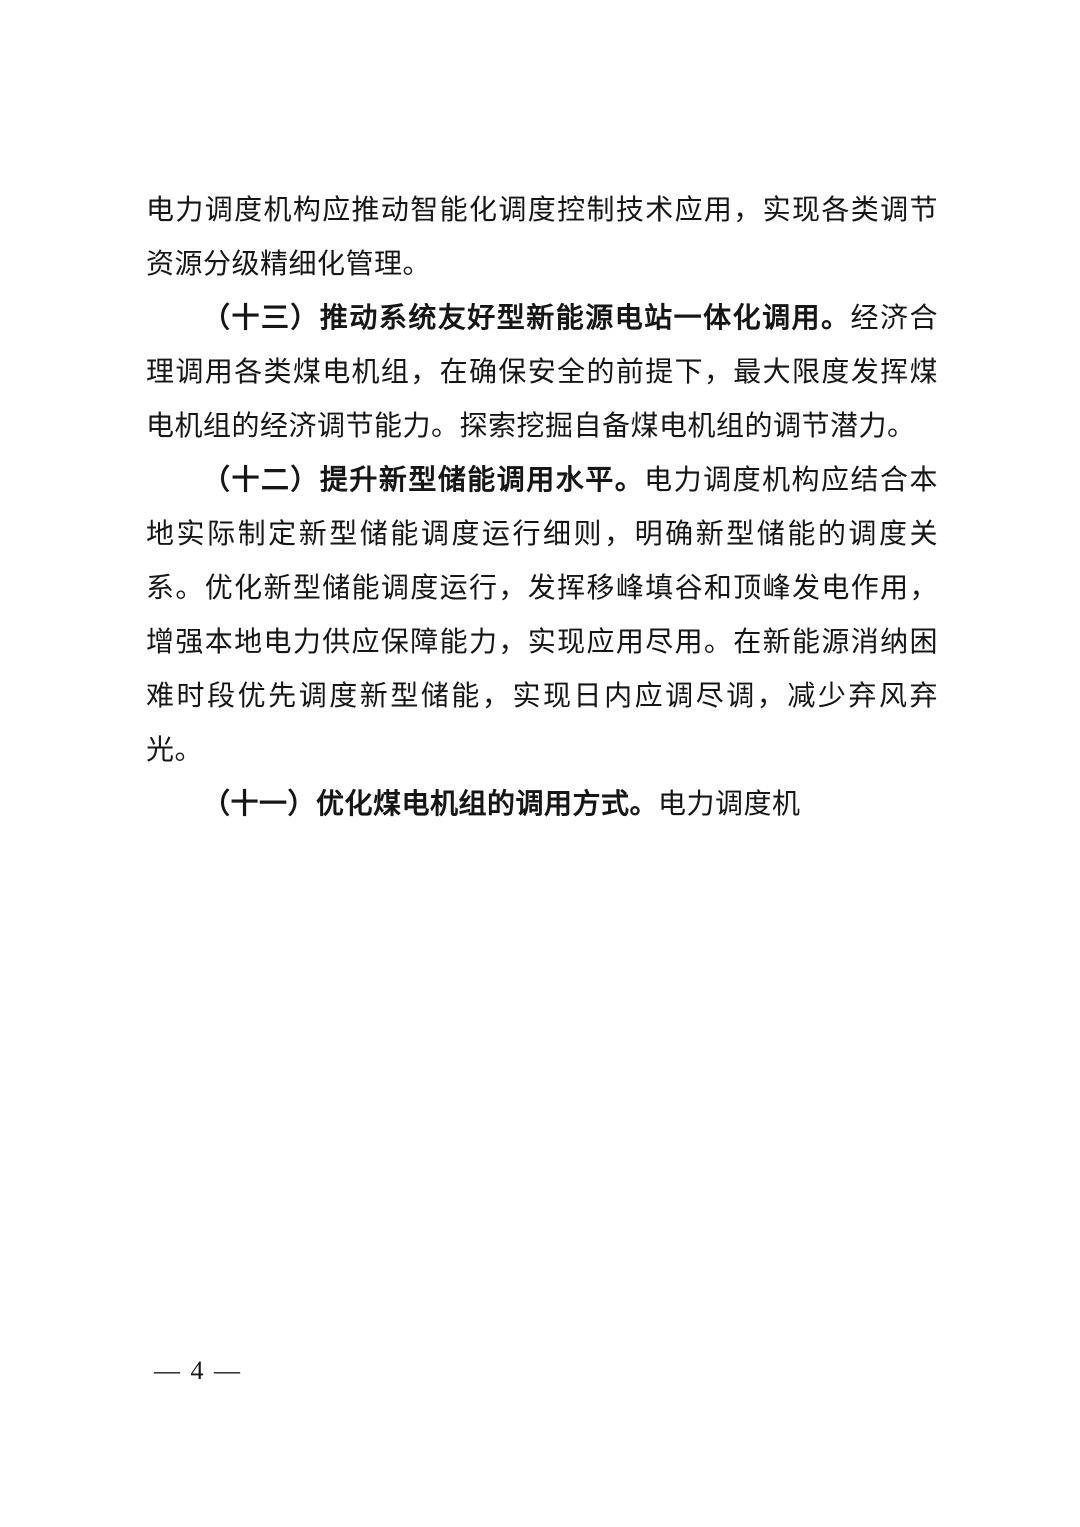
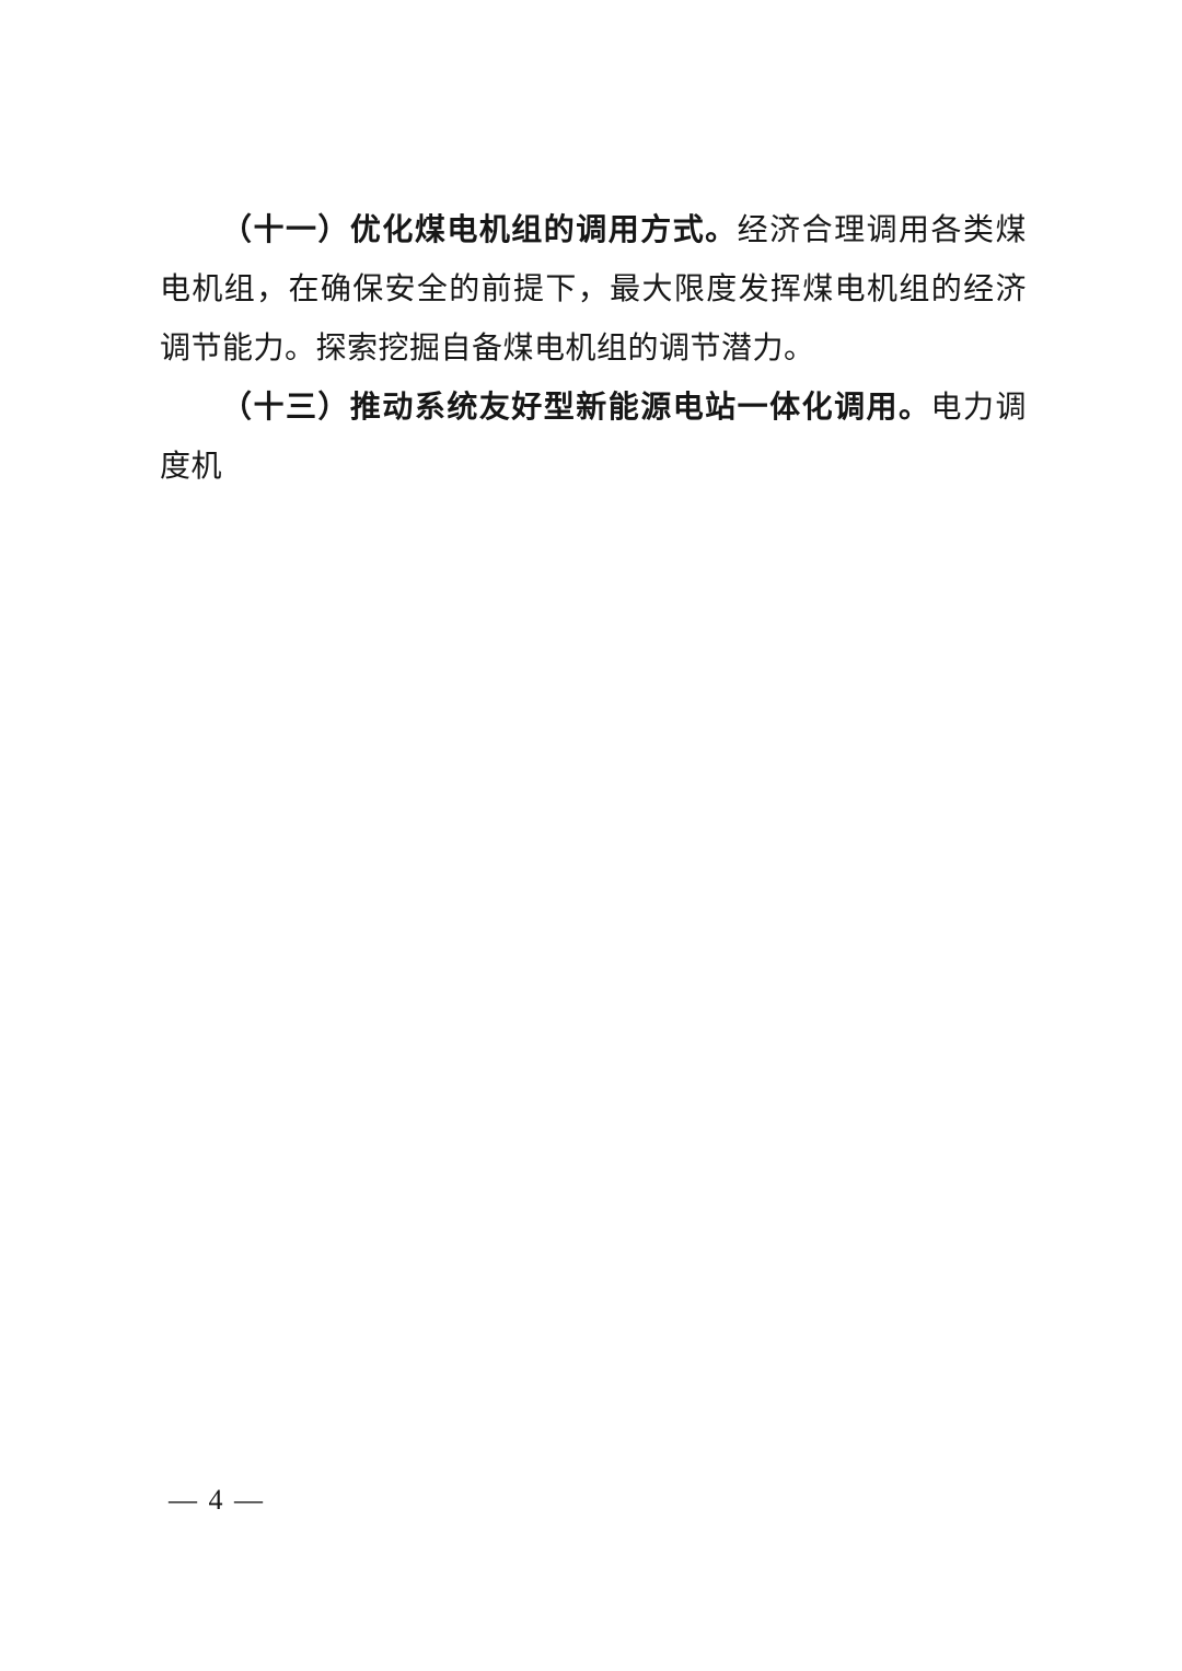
- 电力调度机构应推动智能化调度控制技术应用，实现各类调节资源分级精细化管理。
- （十三）推动系统友好型新能源电站一体化调用。经济合理调用各类煤电机组，在确保安全的前提下，最大限度发挥煤电机组的经济调节能力。探索挖掘自备煤电机组的调节潜力。
+ （十一）优化煤电机组的调用方式。经济合理调用各类煤电机组，在确保安全的前提下，最大限度发挥煤电机组的经济调节能力。探索挖掘自备煤电机组的调节潜力。
- （十二）提升新型储能调用水平。电力调度机构应结合本地实际制定新型储能调度运行细则，明确新型储能的调度关系。优化新型储能调度运行，发挥移峰填谷和顶峰发电作用，增强本地电力供应保障能力，实现应用尽用。在新能源消纳困难时段优先调度新型储能，实现日内应调尽调，减少弃风弃光。
- （十一）优化煤电机组的调用方式。电力调度机
+ （十三）推动系统友好型新能源电站一体化调用。电力调度机
  — 4 —
